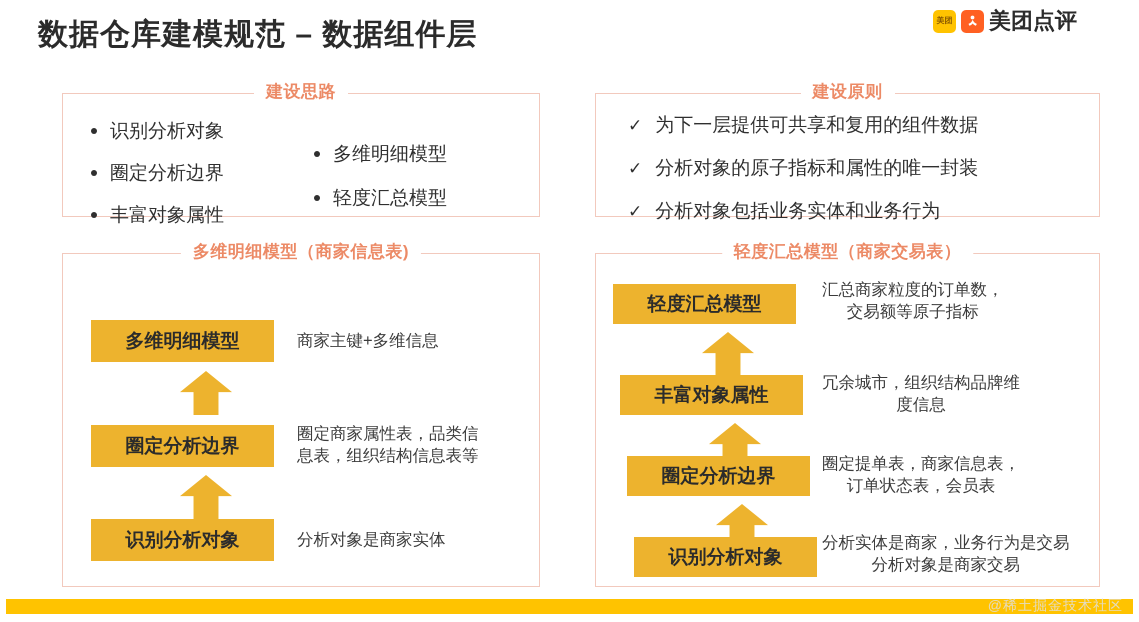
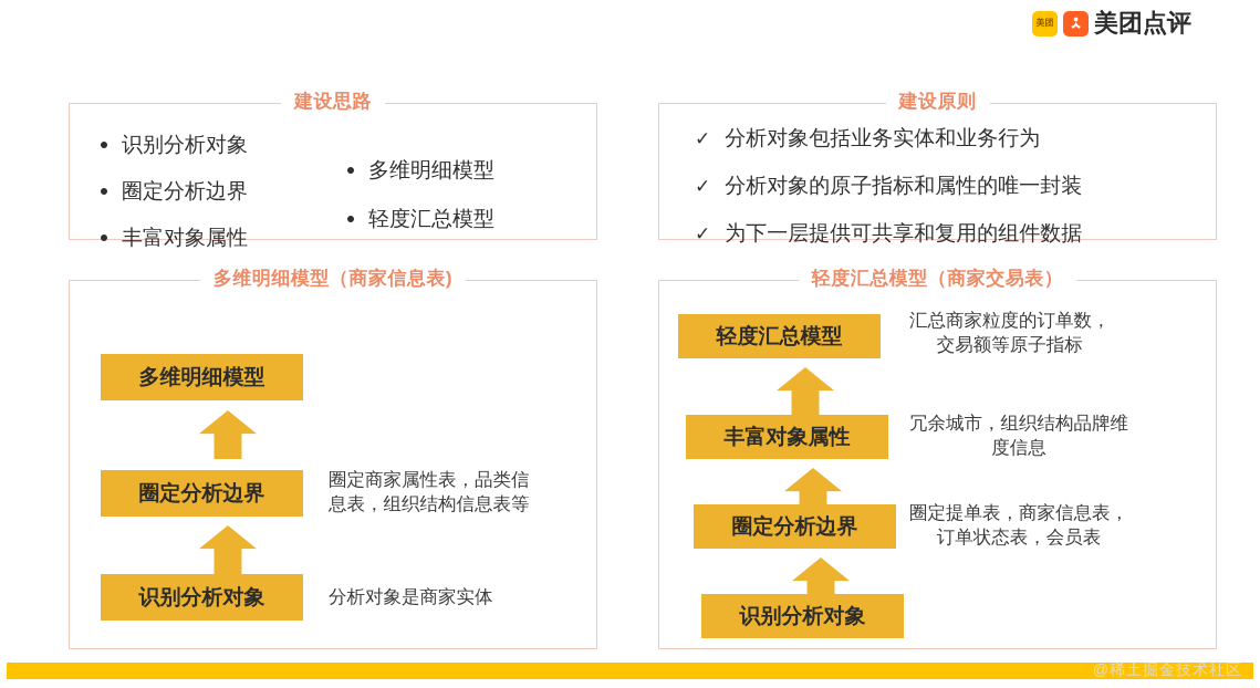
- 数据仓库建模规范 – 数据组件层
  美团
  美团点评
  建设思路
  识别分析对象
  圈定分析边界
  丰富对象属性
  多维明细模型
  轻度汇总模型
  建设原则
  ✓
- 为下一层提供可共享和复用的组件数据
+ 分析对象包括业务实体和业务行为
  ✓
  分析对象的原子指标和属性的唯一封装
  ✓
- 分析对象包括业务实体和业务行为
+ 为下一层提供可共享和复用的组件数据
  多维明细模型（商家信息表)
  多维明细模型
- 商家主键+多维信息
  圈定分析边界
  圈定商家属性表，品类信
  息表，组织结构信息表等
  识别分析对象
  分析对象是商家实体
  轻度汇总模型（商家交易表）
  轻度汇总模型
  汇总商家粒度的订单数，
  交易额等原子指标
  丰富对象属性
  冗余城市，组织结构品牌维
  度信息
  圈定分析边界
  圈定提单表，商家信息表，
  订单状态表，会员表
  识别分析对象
- 分析实体是商家，业务行为是交易
- 分析对象是商家交易
  @稀土掘金技术社区
